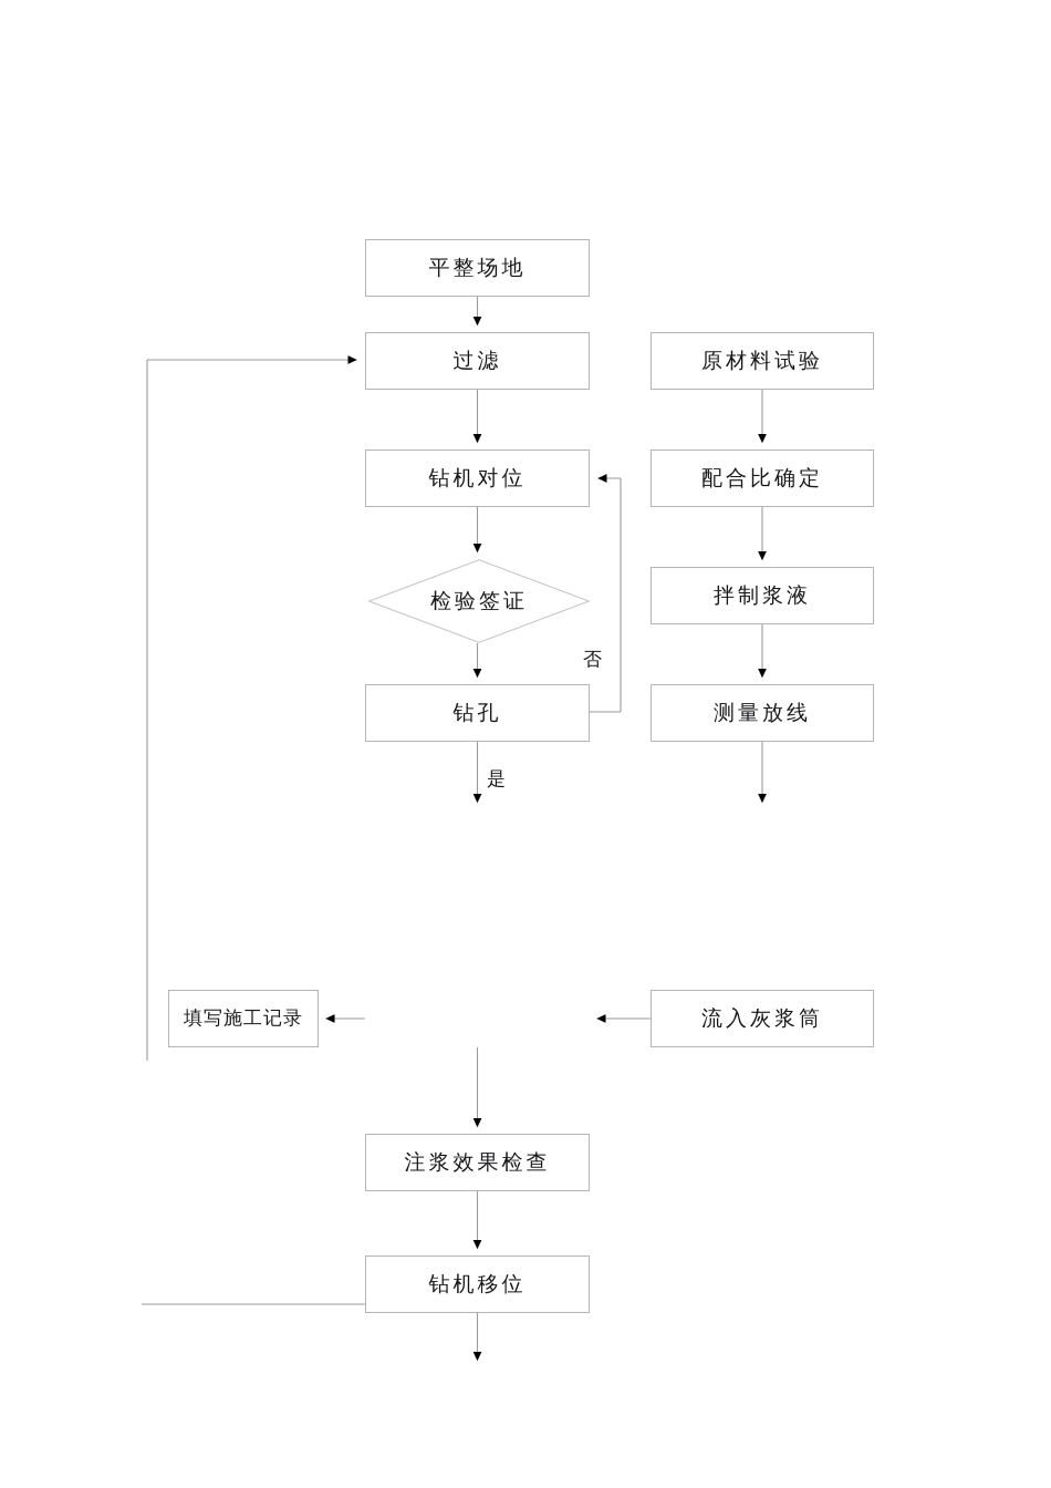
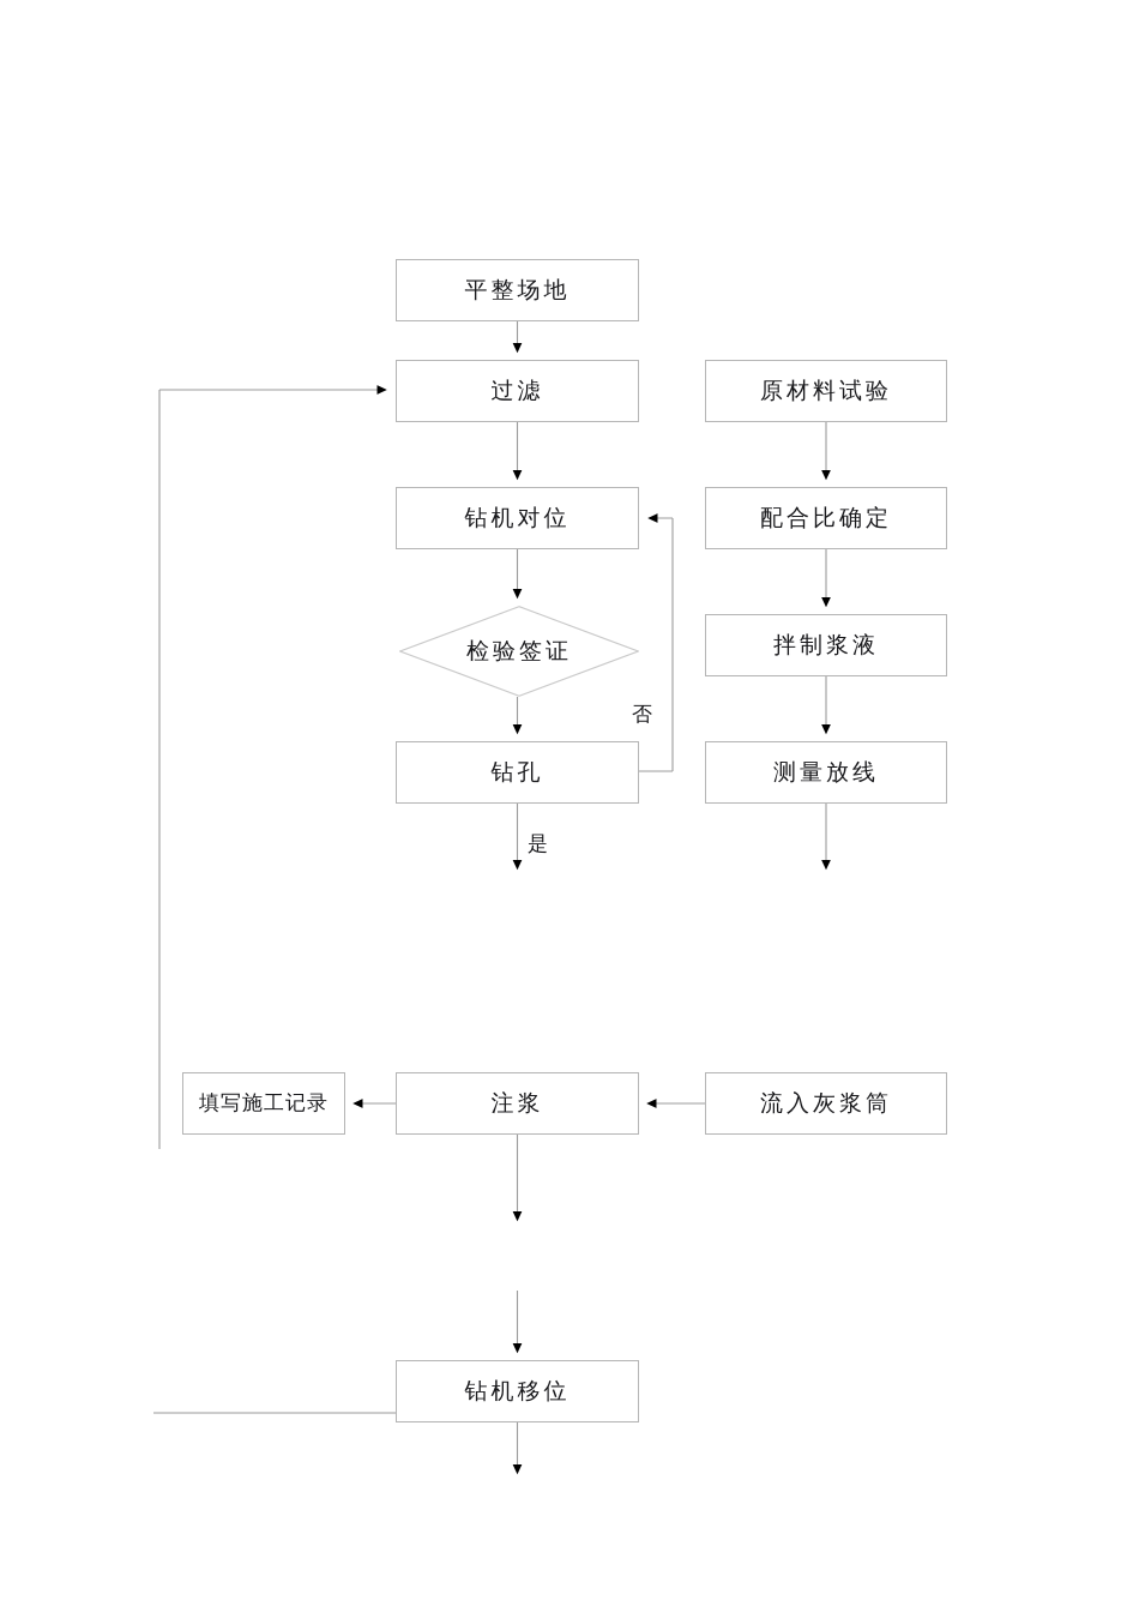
  平整场地
  过滤
  原材料试验
  钻机对位
  配合比确定
  检验签证
  拌制浆液
  钻孔
  测量放线
  填写施工记录
+ 注浆
  流入灰浆筒
- 注浆效果检查
  钻机移位
  否
  是
